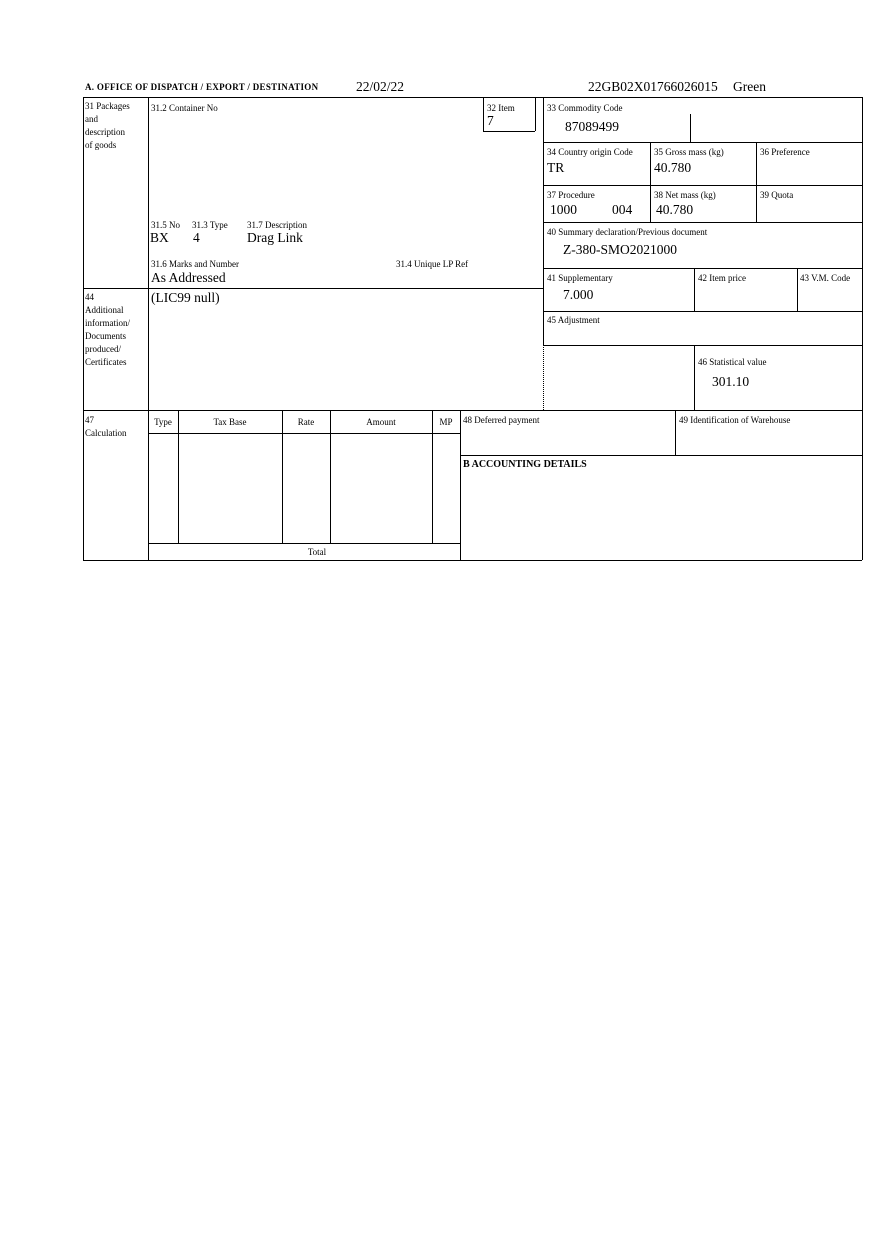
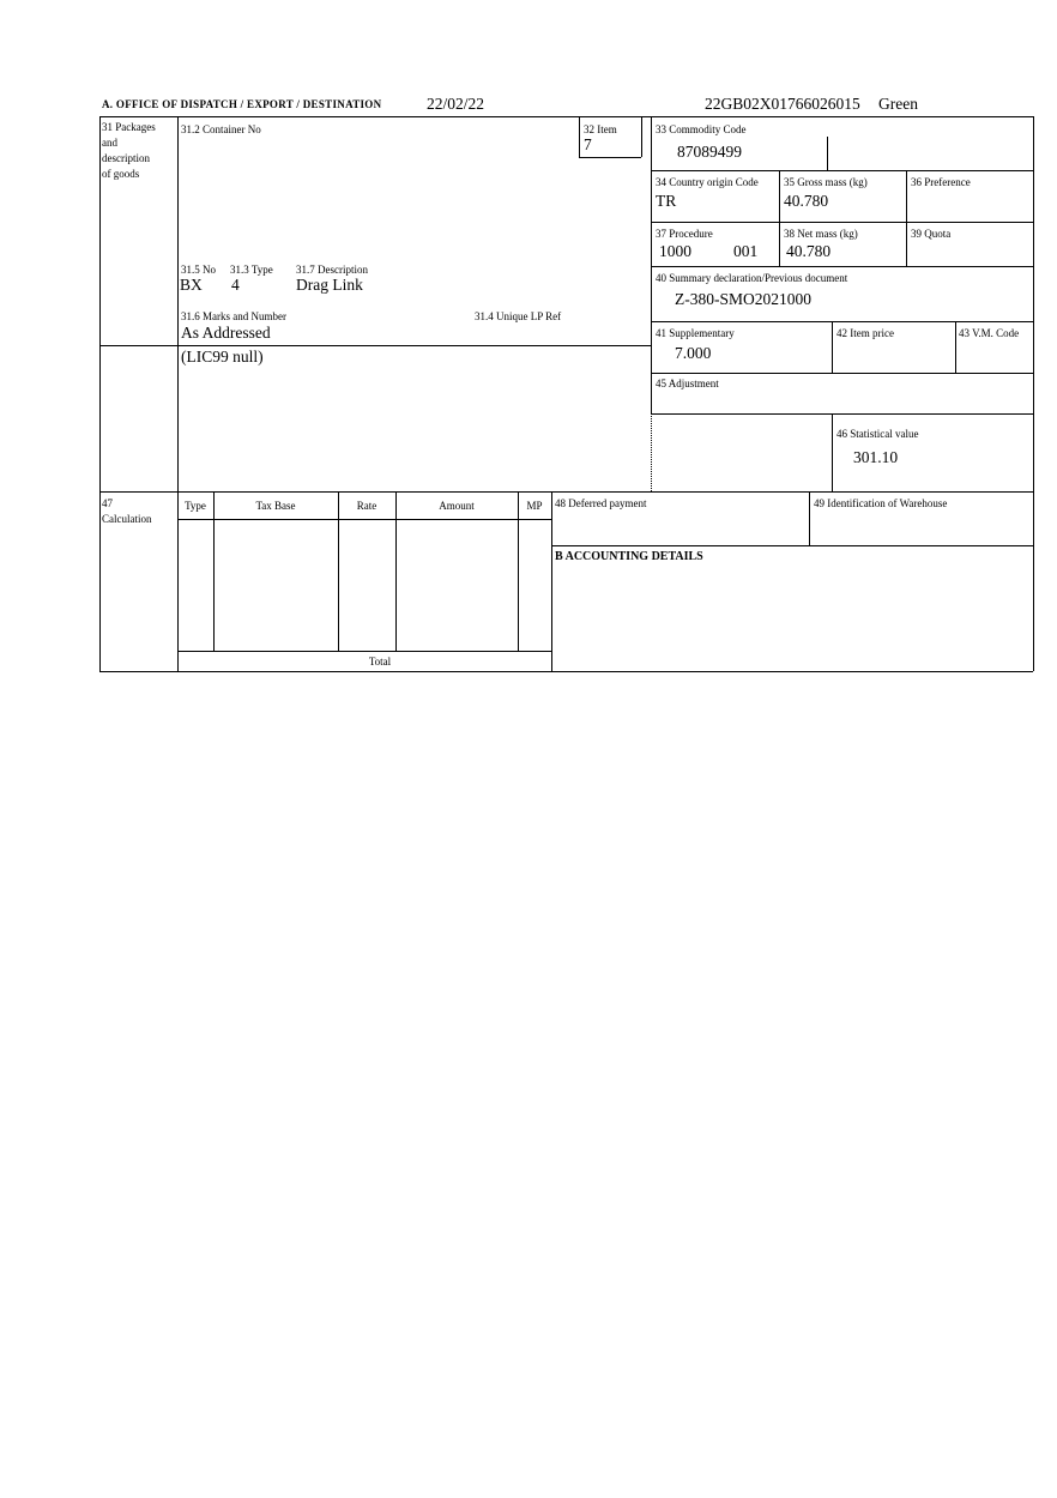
  A. OFFICE OF DISPATCH / EXPORT / DESTINATION
  22/02/22
  22GB02X01766026015
  Green
  31 Packages
  and
  description
  of goods
  31.2 Container No
  32 Item
  7
  33 Commodity Code
  87089499
  34 Country origin Code
  TR
  35 Gross mass (kg)
  40.780
  36 Preference
  37 Procedure
  1000
- 004
+ 001
  38 Net mass (kg)
  40.780
  39 Quota
  40 Summary declaration/Previous document
  Z-380-SMO2021000
  31.5 No
  31.3 Type
  31.7 Description
  BX
  4
  Drag Link
  31.6 Marks and Number
  31.4 Unique LP Ref
  As Addressed
  41 Supplementary
  7.000
  42 Item price
  43 V.M. Code
- 44
- Additional
- information/
- Documents
- produced/
- Certificates
  (LIC99 null)
  45 Adjustment
  46 Statistical value
  301.10
  47
  Calculation
  Type
  Tax Base
  Rate
  Amount
  MP
  Total
  48 Deferred payment
  49 Identification of Warehouse
  B ACCOUNTING DETAILS
